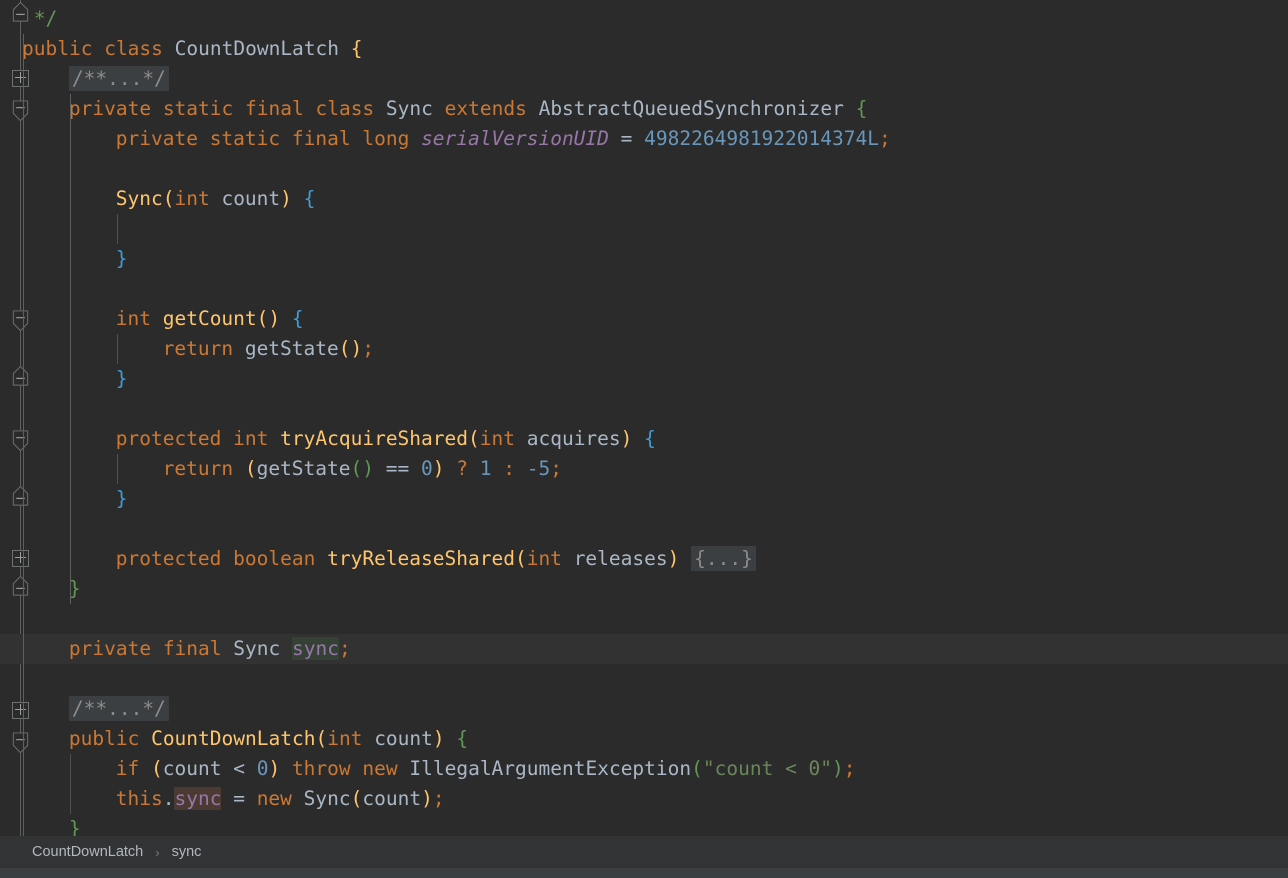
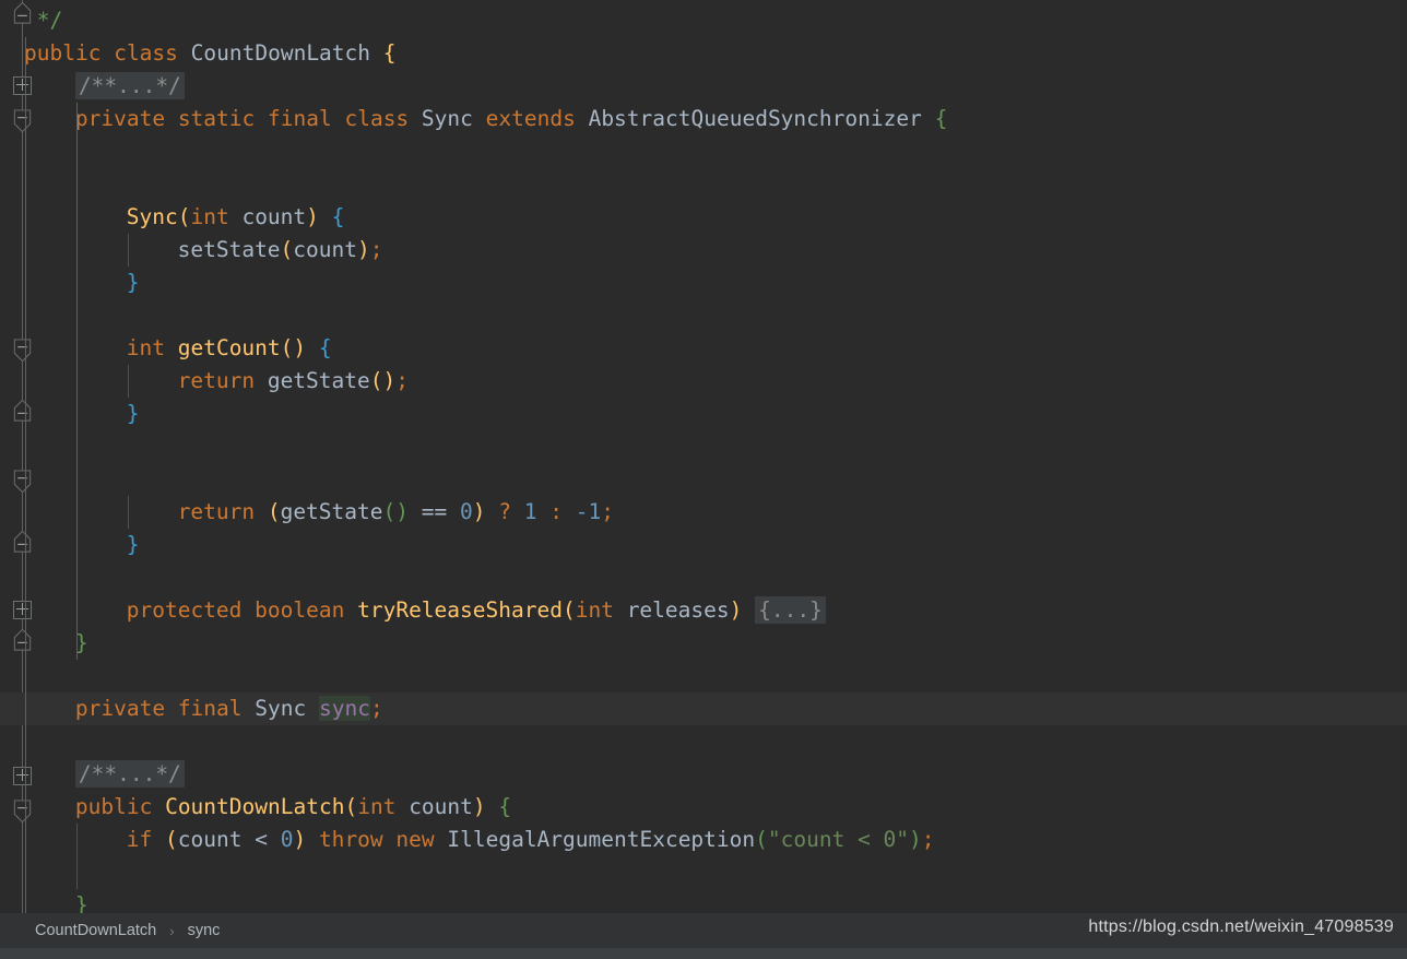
  */
  public class CountDownLatch {
  /**...*/
  private static final class Sync extends AbstractQueuedSynchronizer {
- private static final long serialVersionUID = 4982264981922014374L;
  Sync(int count) {
+ setState(count);
  }
  int getCount() {
  return getState();
  }
- protected int tryAcquireShared(int acquires) {
- return (getState() == 0) ? 1 : -5;
+ return (getState() == 0) ? 1 : -1;
  }
  protected boolean tryReleaseShared(int releases) {...}
  }
  private final Sync sync;
  /**...*/
  public CountDownLatch(int count) {
  if (count < 0) throw new IllegalArgumentException("count < 0");
- this.sync = new Sync(count);
  }
  CountDownLatch
  ›
  sync
+ https://blog.csdn.net/weixin_47098539
